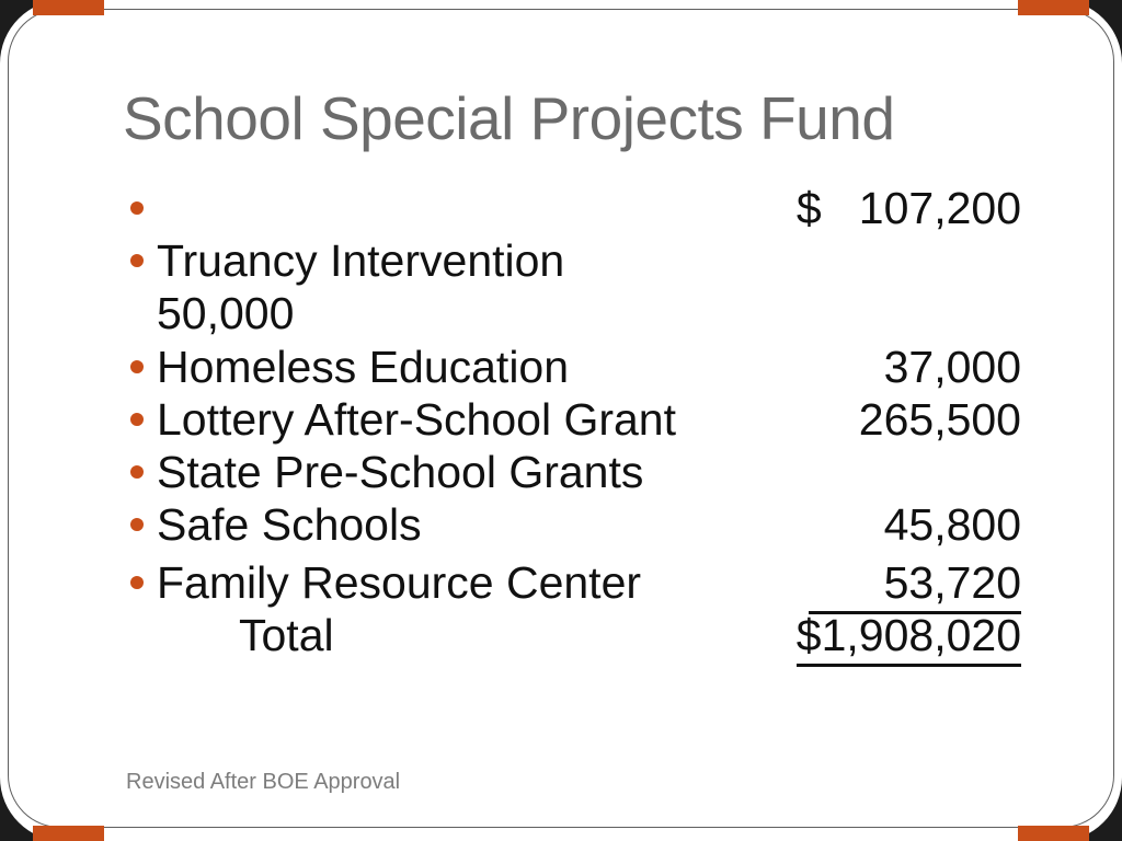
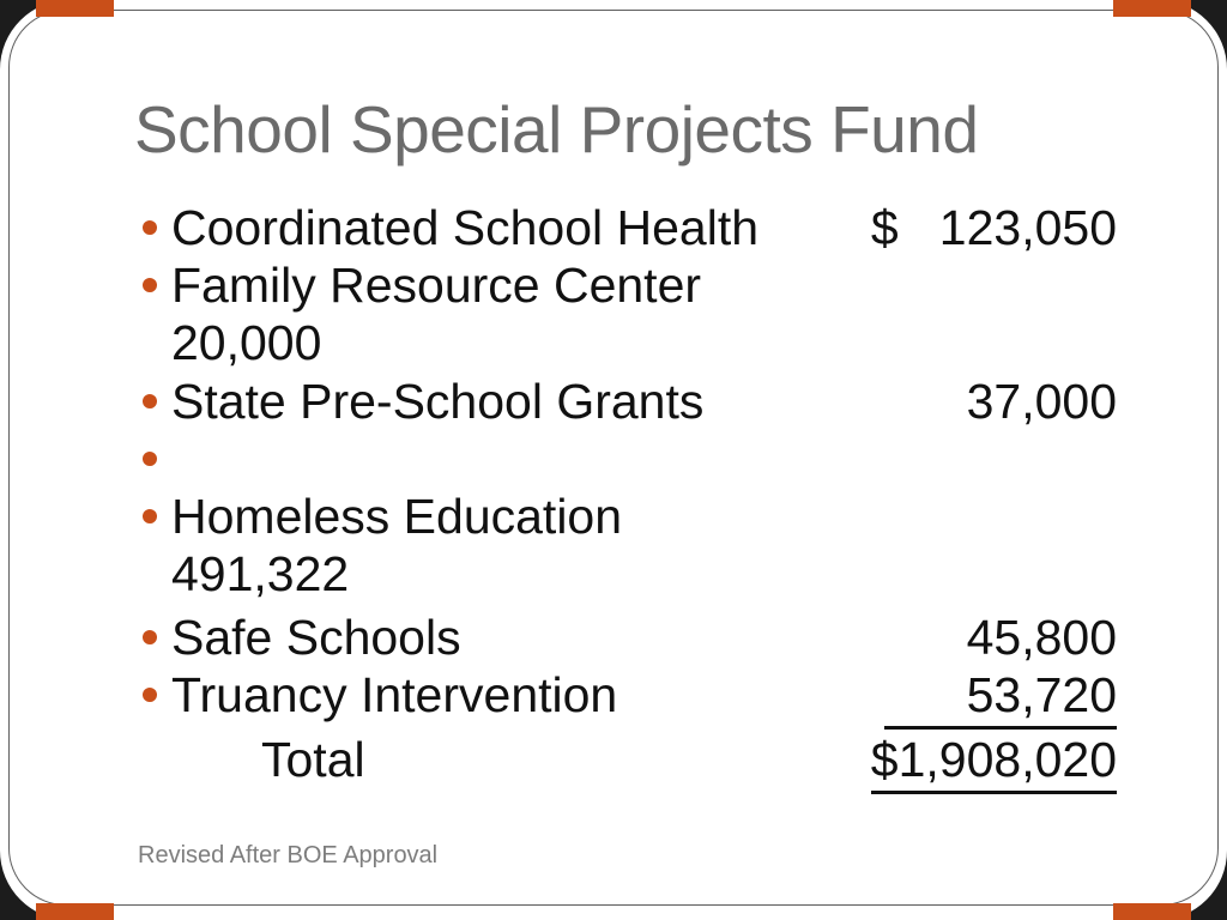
  School Special Projects Fund
+ Coordinated School Health
- $ 107,200
+ $ 123,050
- Truancy Intervention
+ Family Resource Center
- 50,000
+ 20,000
- Homeless Education
+ State Pre-School Grants
  37,000
- Lottery After-School Grant
- 265,500
- State Pre-School Grants
+ Homeless Education
+ 491,322
  Safe Schools
  45,800
- Family Resource Center
+ Truancy Intervention
  53,720
  Total
  $1,908,020
  Revised After BOE Approval
